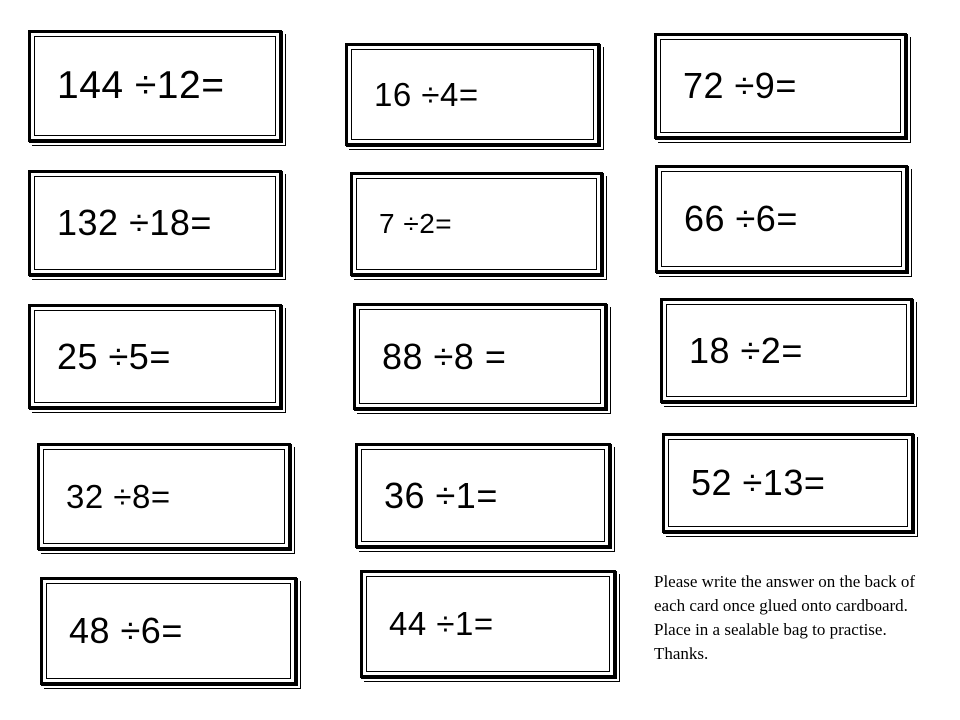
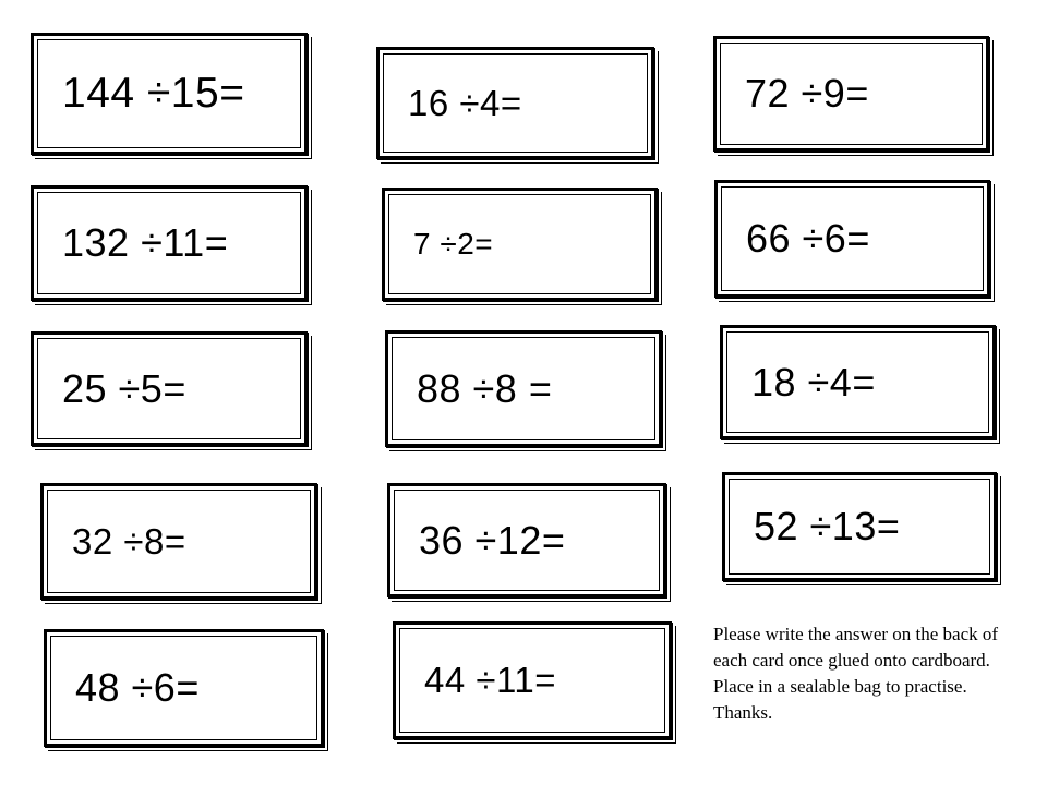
- 144 ÷12=
+ 144 ÷15=
  16 ÷4=
  72 ÷9=
- 132 ÷18=
+ 132 ÷11=
  7 ÷2=
  66 ÷6=
  25 ÷5=
  88 ÷8 =
- 18 ÷2=
+ 18 ÷4=
  32 ÷8=
- 36 ÷1=
+ 36 ÷12=
  52 ÷13=
  48 ÷6=
- 44 ÷1=
+ 44 ÷11=
  Please write the answer on the back of each card once glued onto cardboard.
  Place in a sealable bag to practise. Thanks.
